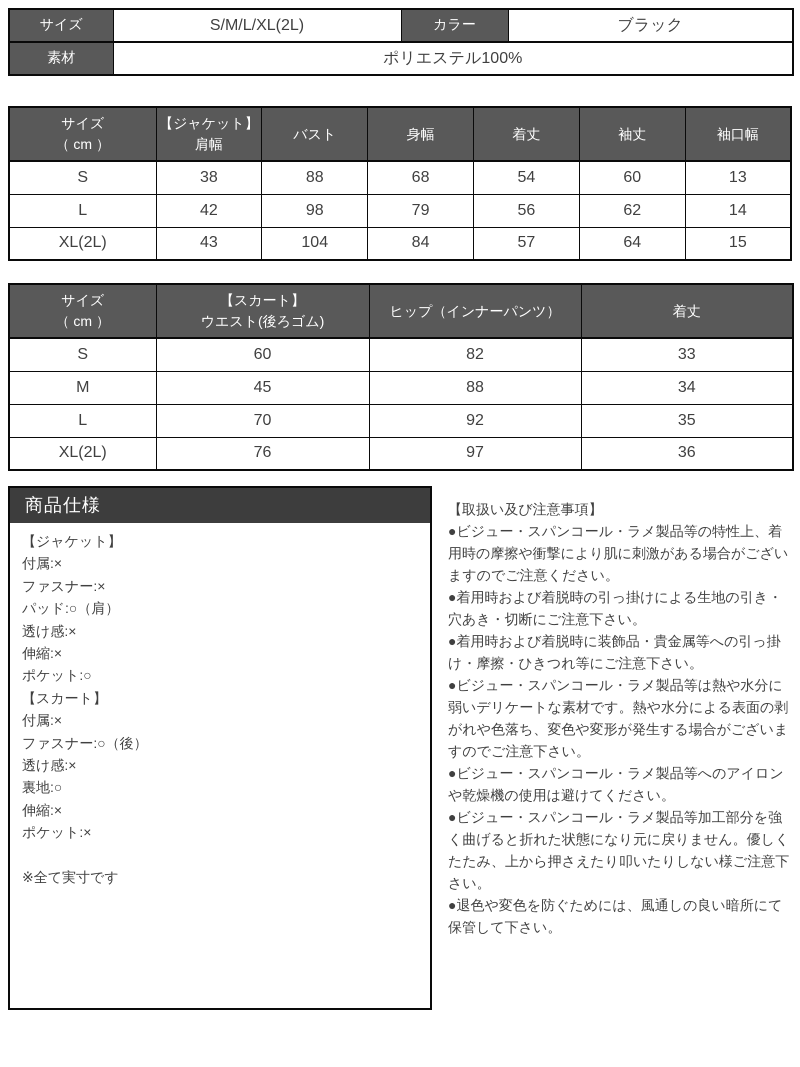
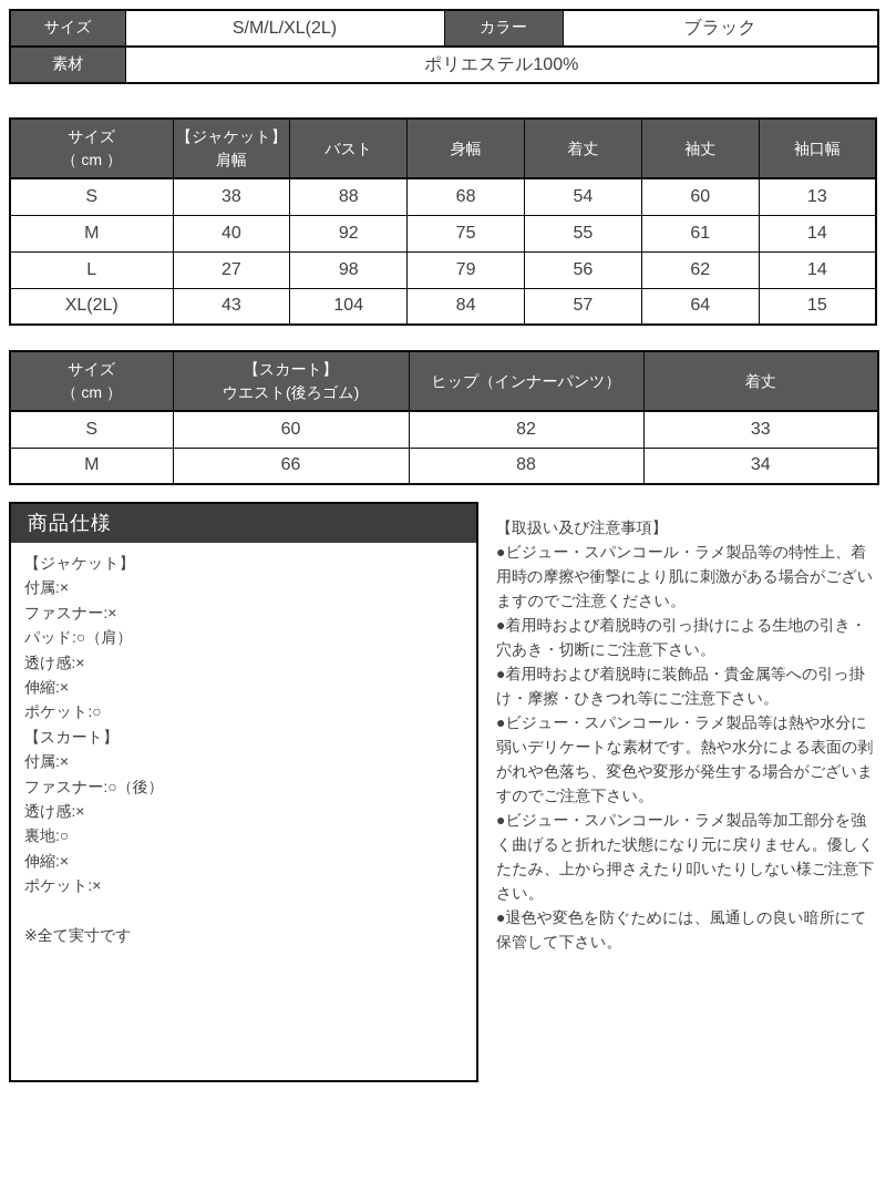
  サイズ	S/M/L/XL(2L)	カラー	ブラック
  素材	ポリエステル100%
  サイズ （ cm ）	【ジャケット】 肩幅	バスト	身幅	着丈	袖丈	袖口幅
  S	38	88	68	54	60	13
+ M	40	92	75	55	61	14
- L	42	98	79	56	62	14
+ L	27	98	79	56	62	14
  XL(2L)	43	104	84	57	64	15
  サイズ （ cm ）	【スカート】 ウエスト(後ろゴム)	ヒップ（インナーパンツ）	着丈
  S	60	82	33
- M	45	88	34
+ M	66	88	34
- L	70	92	35
- XL(2L)	76	97	36
  商品仕様
  【ジャケット】
  付属:×
  ファスナー:×
  パッド:○（肩）
  透け感:×
  伸縮:×
  ポケット:○
  【スカート】
  付属:×
  ファスナー:○（後）
  透け感:×
  裏地:○
  伸縮:×
  ポケット:×
  ※全て実寸です
  【取扱い及び注意事項】
  ●ビジュー・スパンコール・ラメ製品等の特性上、着用時の摩擦や衝撃により肌に刺激がある場合がございますのでご注意ください。
  ●着用時および着脱時の引っ掛けによる生地の引き・穴あき・切断にご注意下さい。
  ●着用時および着脱時に装飾品・貴金属等への引っ掛け・摩擦・ひきつれ等にご注意下さい。
  ●ビジュー・スパンコール・ラメ製品等は熱や水分に弱いデリケートな素材です。熱や水分による表面の剥がれや色落ち、変色や変形が発生する場合がございますのでご注意下さい。
- ●ビジュー・スパンコール・ラメ製品等へのアイロンや乾燥機の使用は避けてください。
  ●ビジュー・スパンコール・ラメ製品等加工部分を強く曲げると折れた状態になり元に戻りません。優しくたたみ、上から押さえたり叩いたりしない様ご注意下さい。
  ●退色や変色を防ぐためには、風通しの良い暗所にて保管して下さい。
